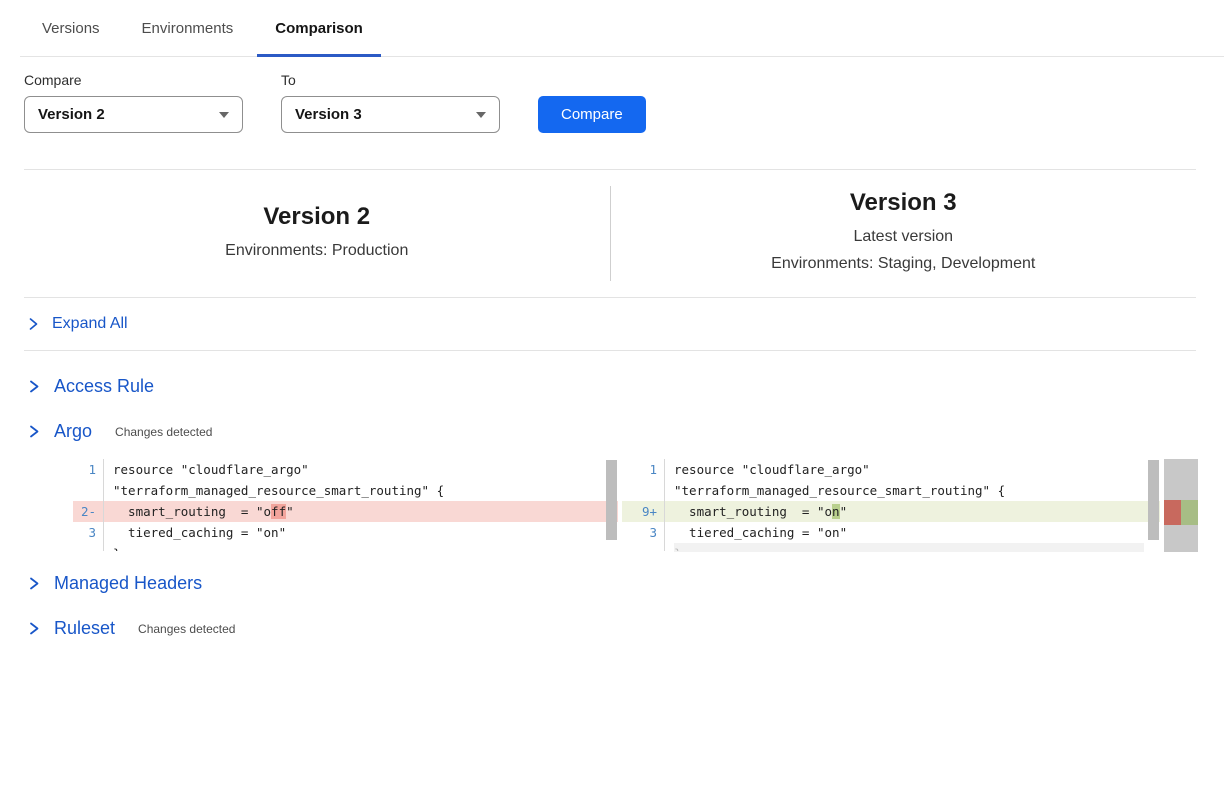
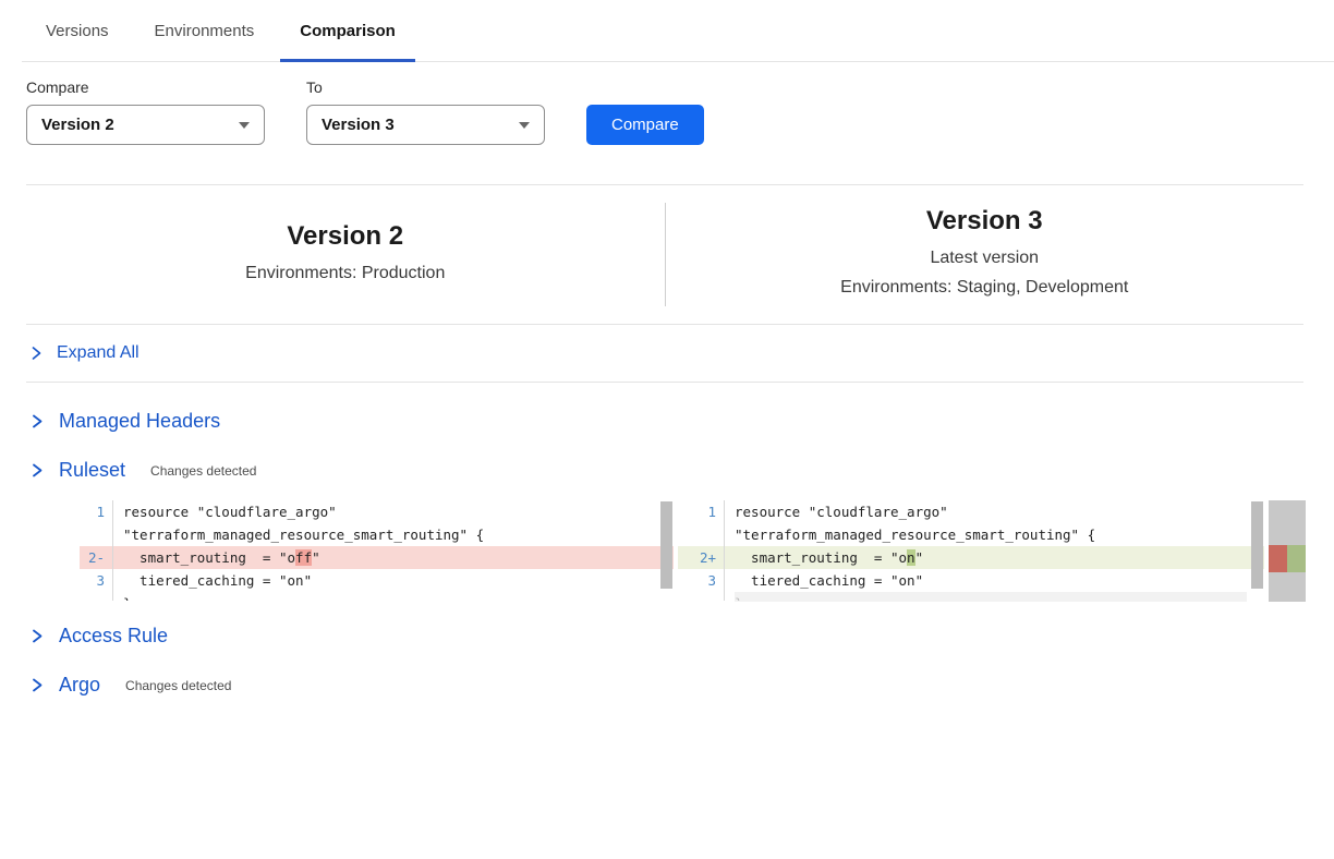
  Versions
  Environments
  Comparison
  Compare
  Version 2
  To
  Version 3
  Compare
  Version 2
  Environments: Production
  Version 3
  Latest version
  Environments: Staging, Development
  Expand All
- Access Rule
+ Managed Headers
- Argo
+ Ruleset
  Changes detected
  1
  resource "cloudflare_argo"
  "terraform_managed_resource_smart_routing" {
  2-
  smart_routing = "off"
  3
  tiered_caching = "on"
  1
  resource "cloudflare_argo"
  "terraform_managed_resource_smart_routing" {
- 9+
+ 2+
  smart_routing = "on"
  3
  tiered_caching = "on"
- Managed Headers
+ Access Rule
- Ruleset
+ Argo
  Changes detected
